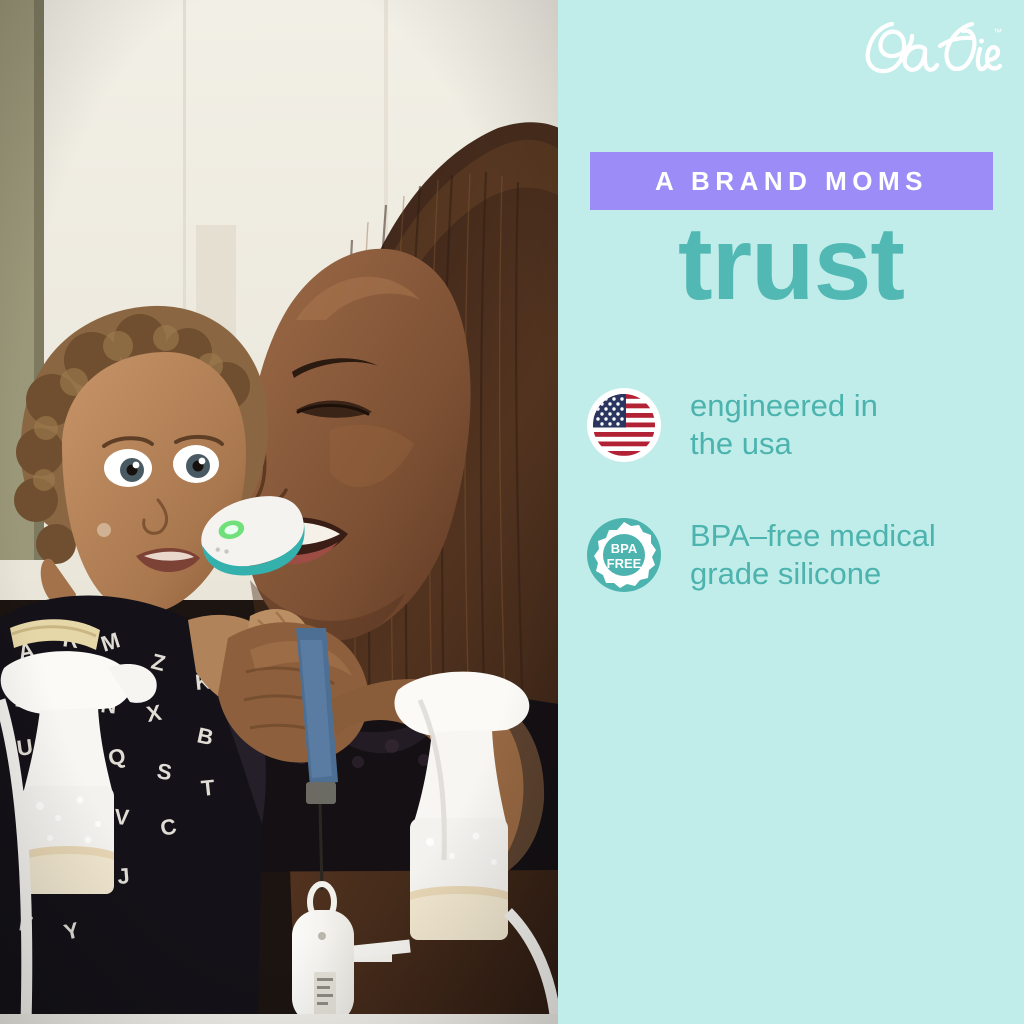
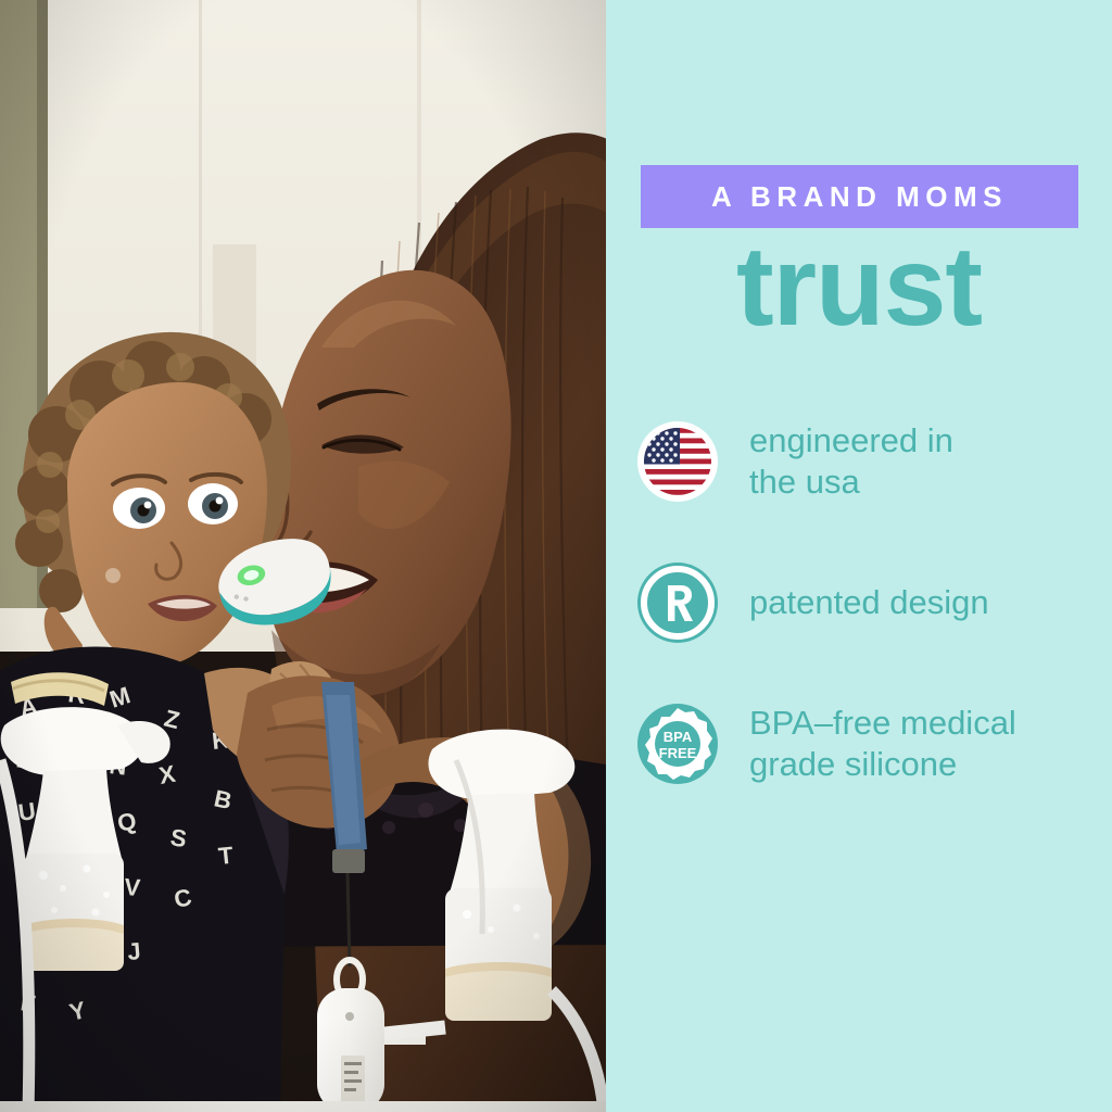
- ™
  A BRAND MOMS
  trust
  engineered in
  the usa
+ patented design
  BPA
  FREE
  BPA–free medical
  grade silicone
